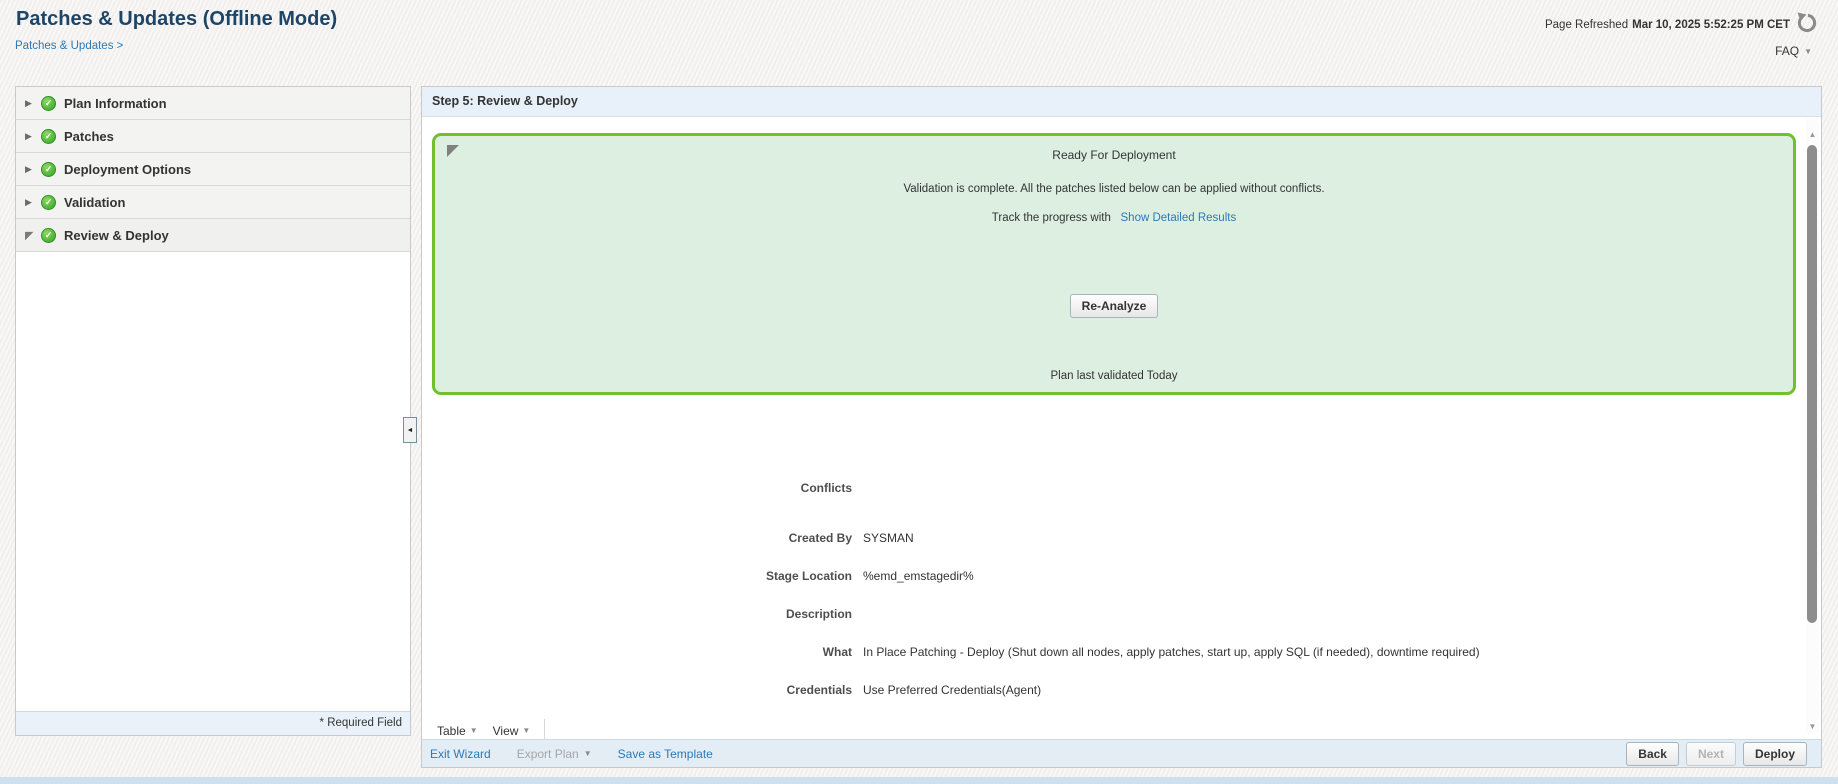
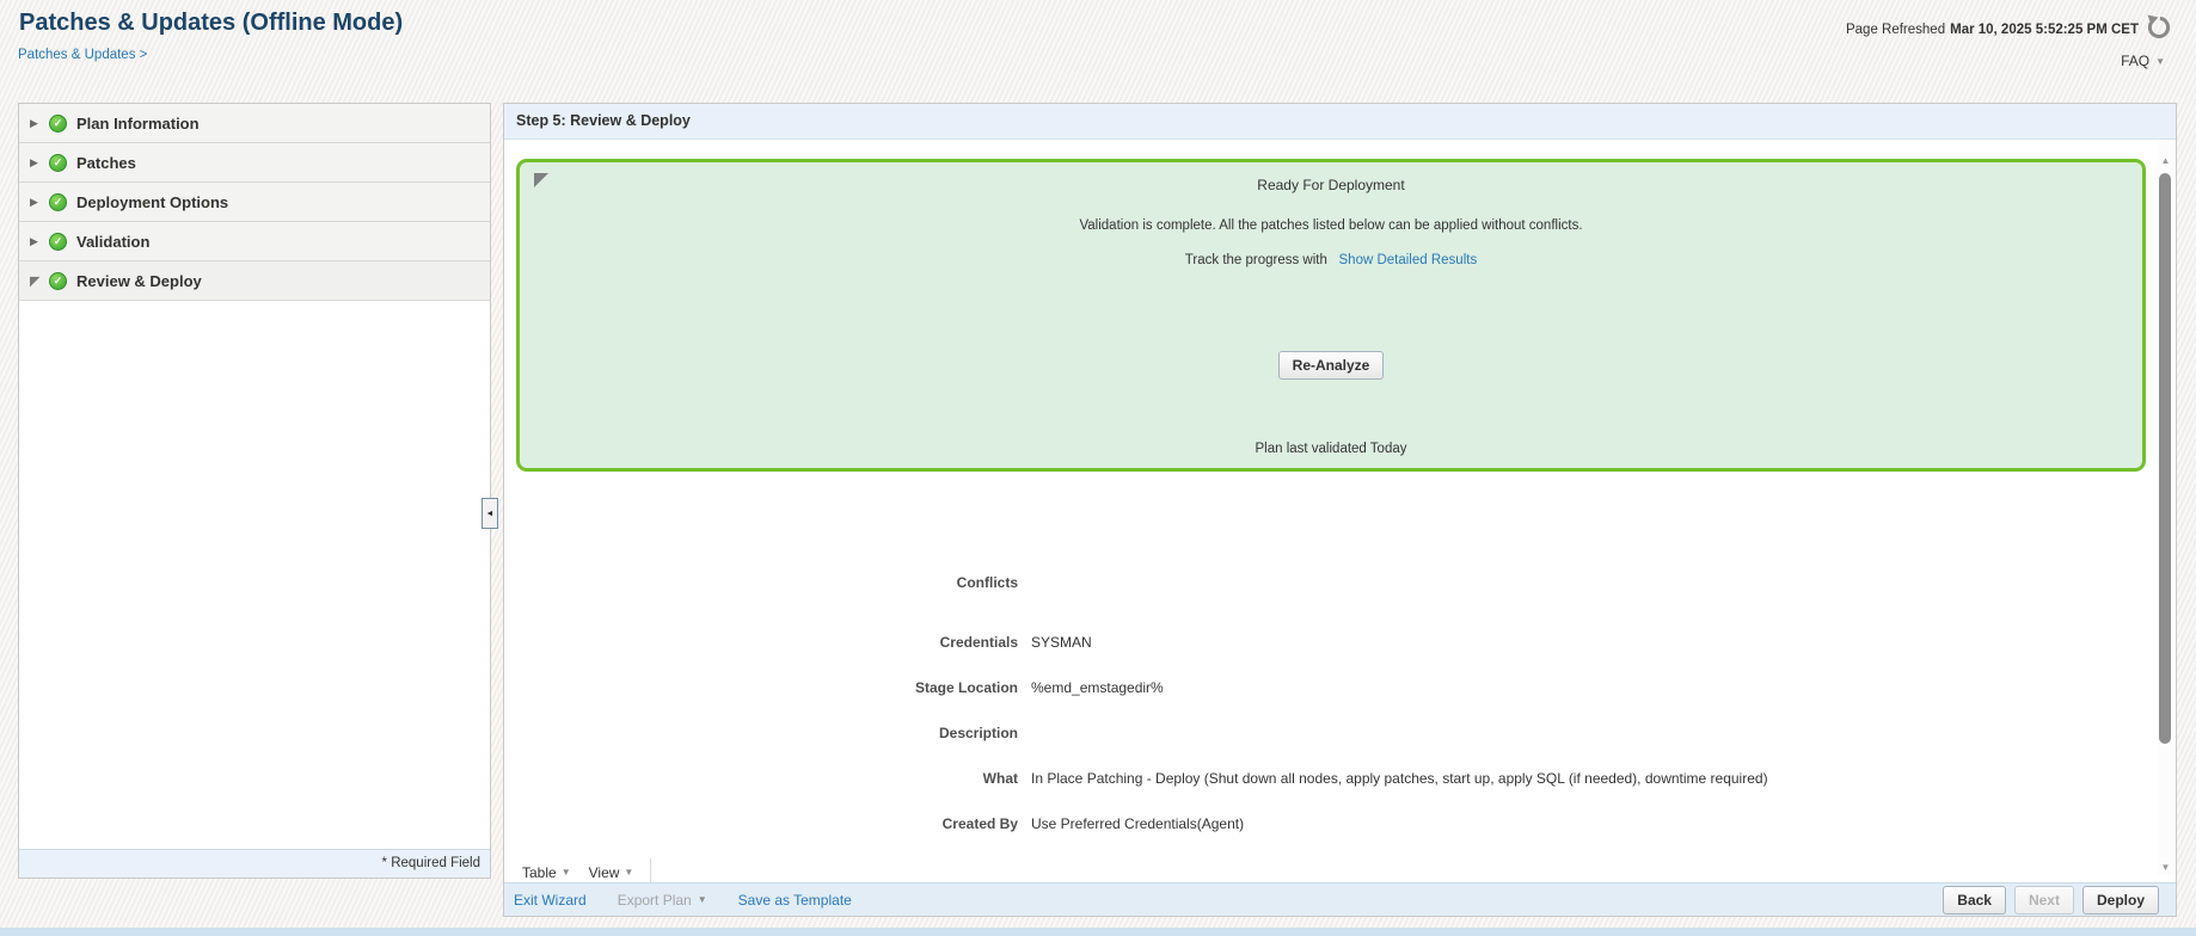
  Patches & Updates (Offline Mode)
  Patches & Updates >
  Page Refreshed
  Mar 10, 2025 5:52:25 PM CET
  FAQ
  ▼
  ▶
  ✓
  Plan Information
  ▶
  ✓
  Patches
  ▶
  ✓
  Deployment Options
  ▶
  ✓
  Validation
  ◤
  ✓
  Review & Deploy
  * Required Field
  Step 5: Review & Deploy
  Ready For Deployment
  Validation is complete. All the patches listed below can be applied without conflicts.
  Track the progress with Show Detailed Results
  Re-Analyze
  Plan last validated Today
  Conflicts
- Created By
+ Credentials
  SYSMAN
  Stage Location
  %emd_emstagedir%
  Description
  What
  In Place Patching - Deploy (Shut down all nodes, apply patches, start up, apply SQL (if needed), downtime required)
- Credentials
+ Created By
  Use Preferred Credentials(Agent)
  Table
  ▼
  View
  ▼
  Exit Wizard
  Export Plan
  ▼
  Save as Template
  Back
  Next
  Deploy
  ▲
  ▼
